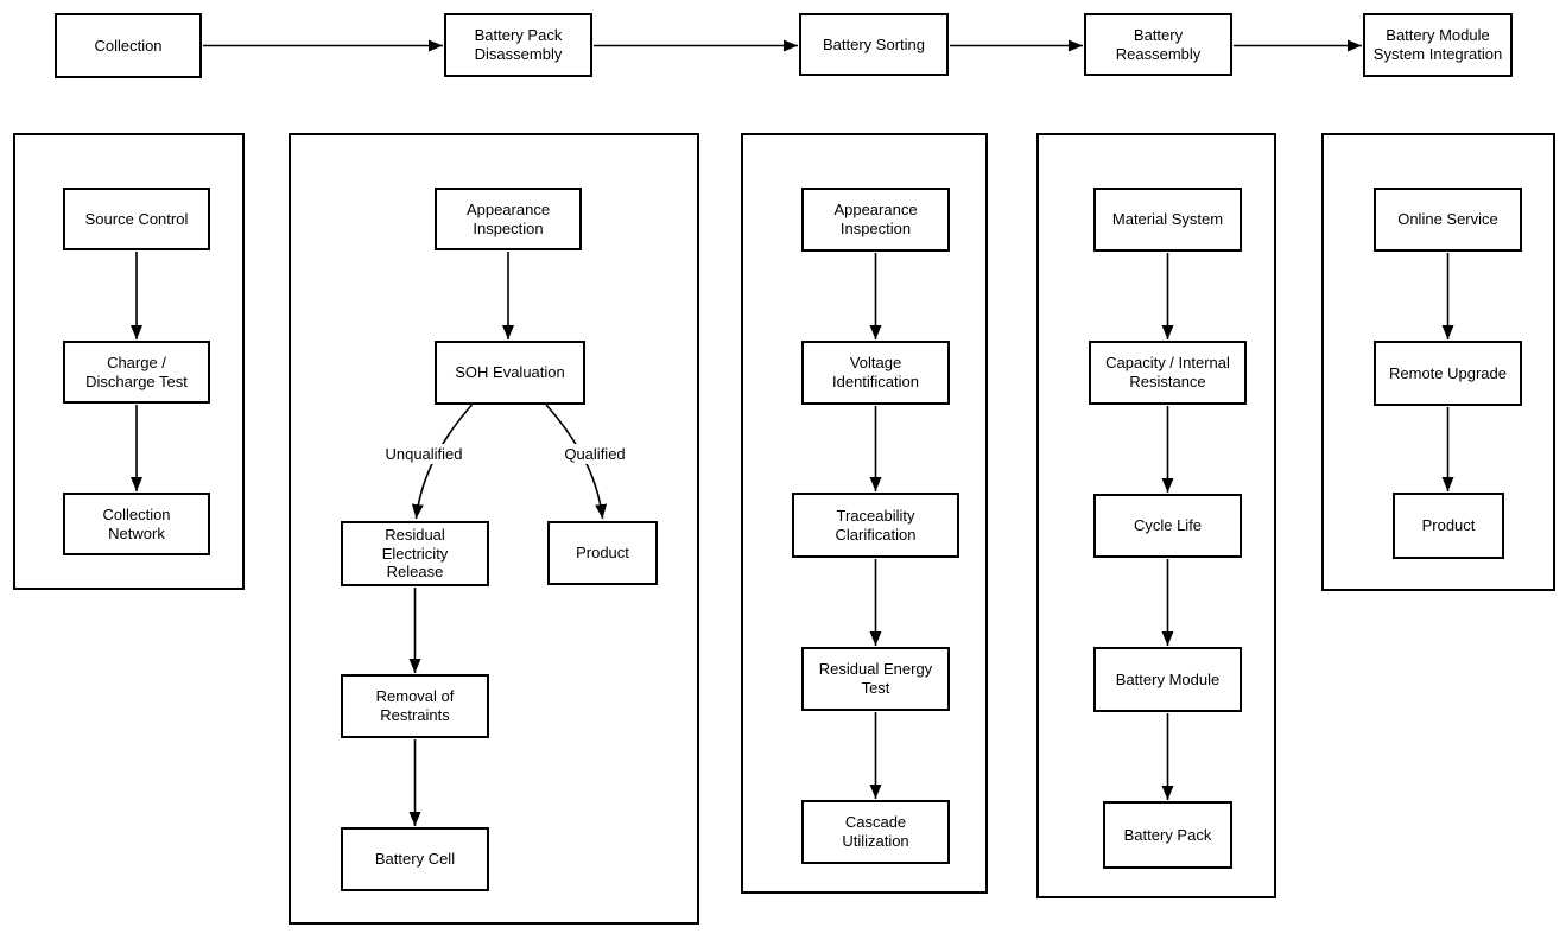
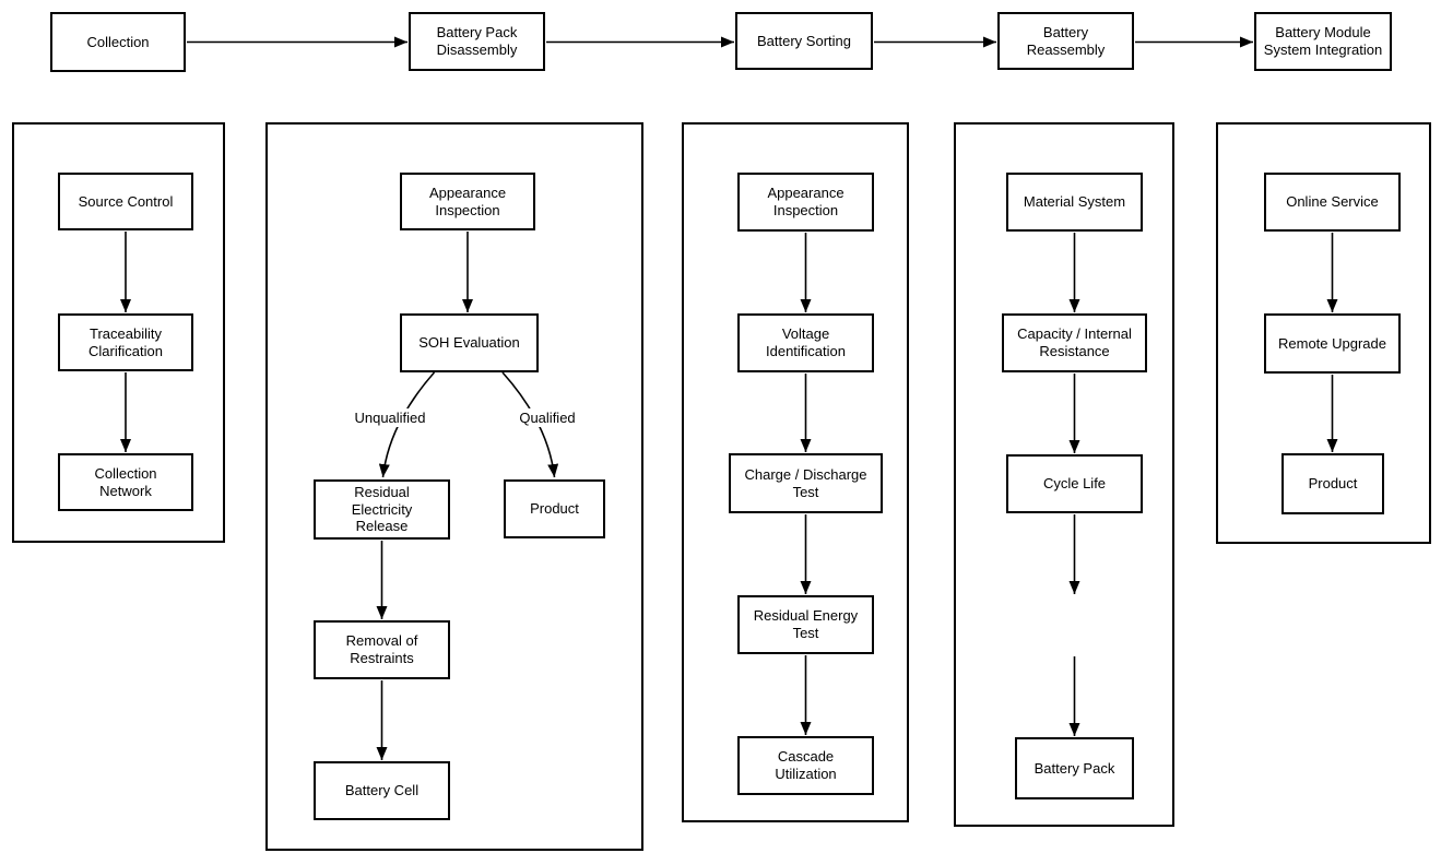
  Collection
  Battery Pack Disassembly
  Battery Sorting
  Battery Reassembly
  Battery Module System Integration
  Source Control
- Charge / Discharge Test
+ Traceability Clarification
  Collection Network
  Appearance Inspection
  SOH Evaluation
  Residual Electricity Release
  Product
  Removal of Restraints
  Battery Cell
  Unqualified
  Qualified
  Appearance Inspection
  Voltage Identification
- Traceability Clarification
+ Charge / Discharge Test
  Residual Energy Test
  Cascade Utilization
  Material System
  Capacity / Internal Resistance
  Cycle Life
- Battery Module
  Battery Pack
  Online Service
  Remote Upgrade
  Product
